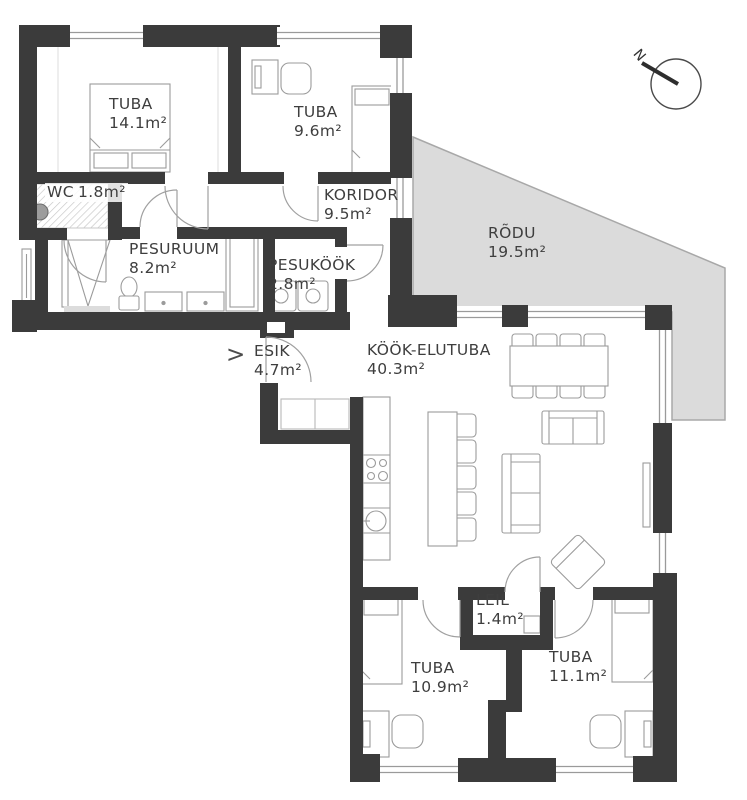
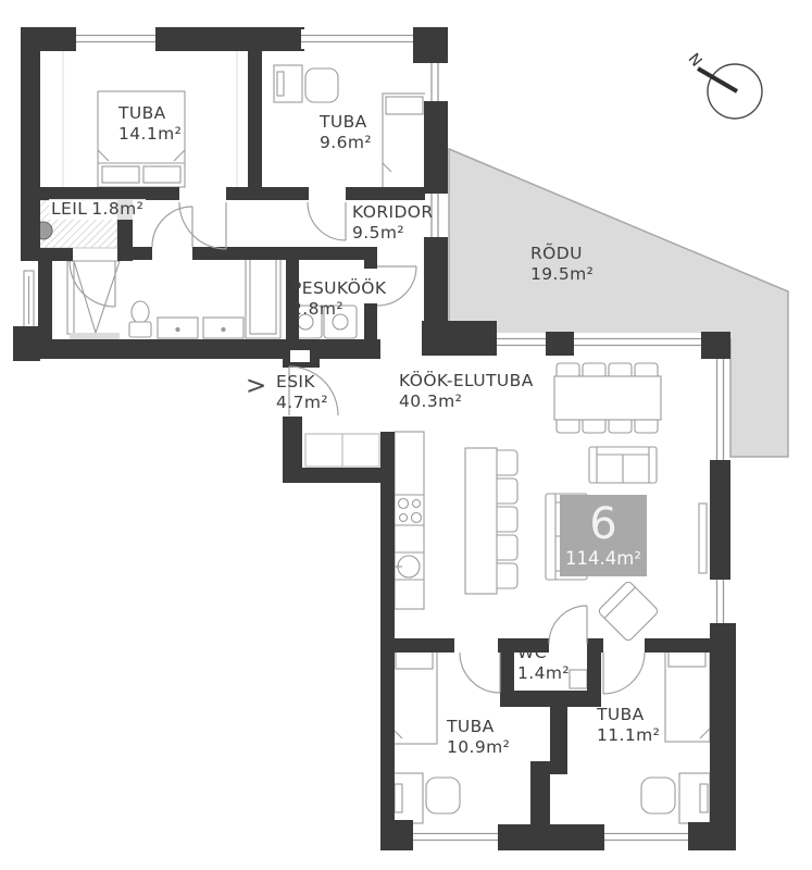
  TUBA
  14.1m²
  TUBA
  9.6m²
- WC 1.8m²
+ LEIL 1.8m²
  KORIDOR
  9.5m²
- PESURUUM
- 8.2m²
  PESUKÖÖK
  2.8m²
  RÕDU
  19.5m²
  ESIK
  4.7m²
  KÖÖK-ELUTUBA
  40.3m²
- LEIL
+ WC
  1.4m²
  TUBA
  10.9m²
  TUBA
  11.1m²
+ 6
+ 114.4m²
  >
